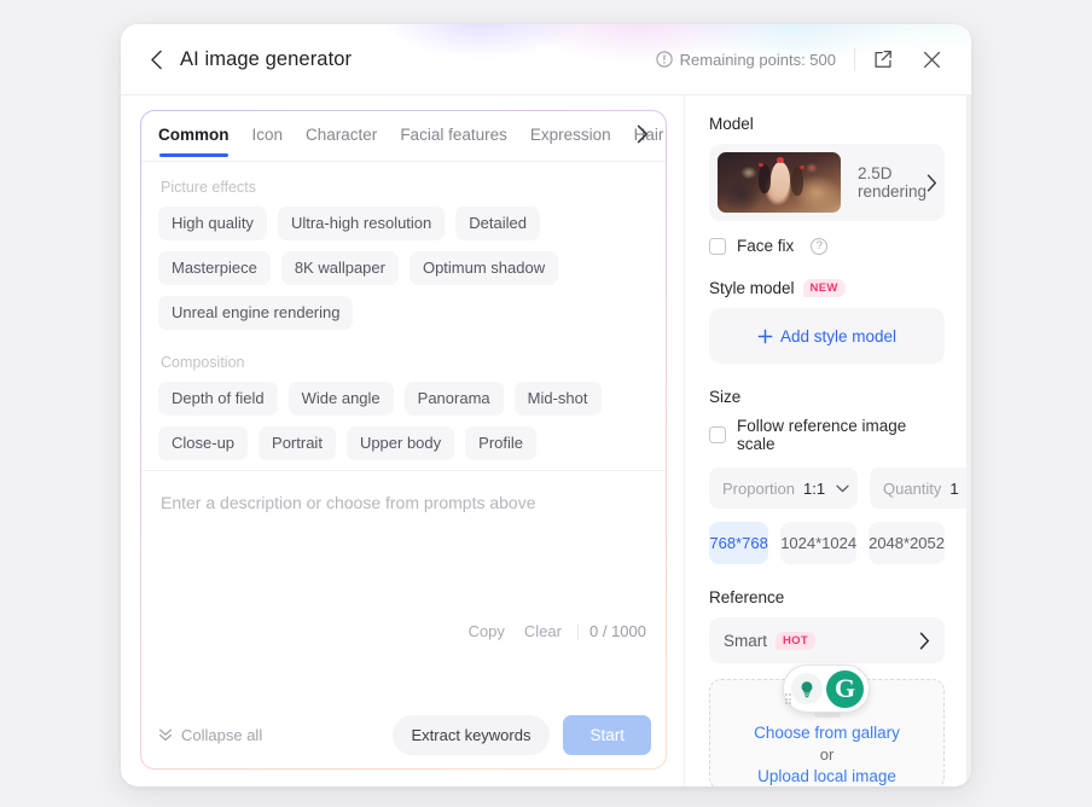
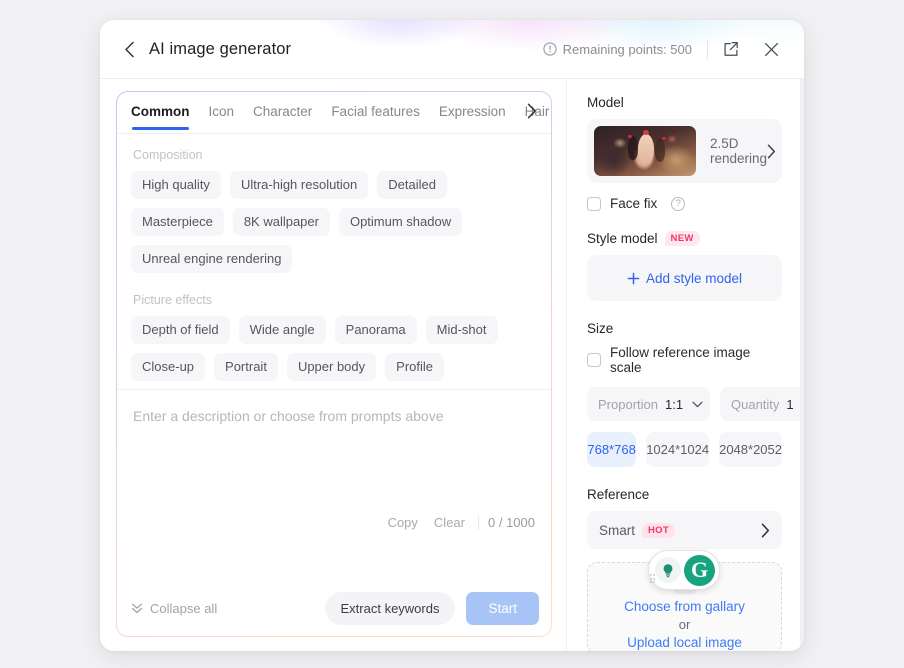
  AI image generator
  Remaining points: 500
  Common
  Icon
  Character
  Facial features
  Expression
  Hair
- Picture effects
+ Composition
  High quality
  Ultra-high resolution
  Detailed
  Masterpiece
  8K wallpaper
  Optimum shadow
  Unreal engine rendering
- Composition
+ Picture effects
  Depth of field
  Wide angle
  Panorama
  Mid-shot
  Close-up
  Portrait
  Upper body
  Profile
  Enter a description or choose from prompts above
  Copy
  Clear
  0 / 1000
  Collapse all
  Extract keywords
  Start
  Model
  2.5D rendering
  Face fix
  ?
  Style model NEW
  Add style model
  Size
  Follow reference image scale
  Proportion
  1:1
  Quantity
  1
  768*768
  1024*1024
  2048*2052
  Reference
  Smart
  HOT
  Choose from gallary
  or
  Upload local image
  G
